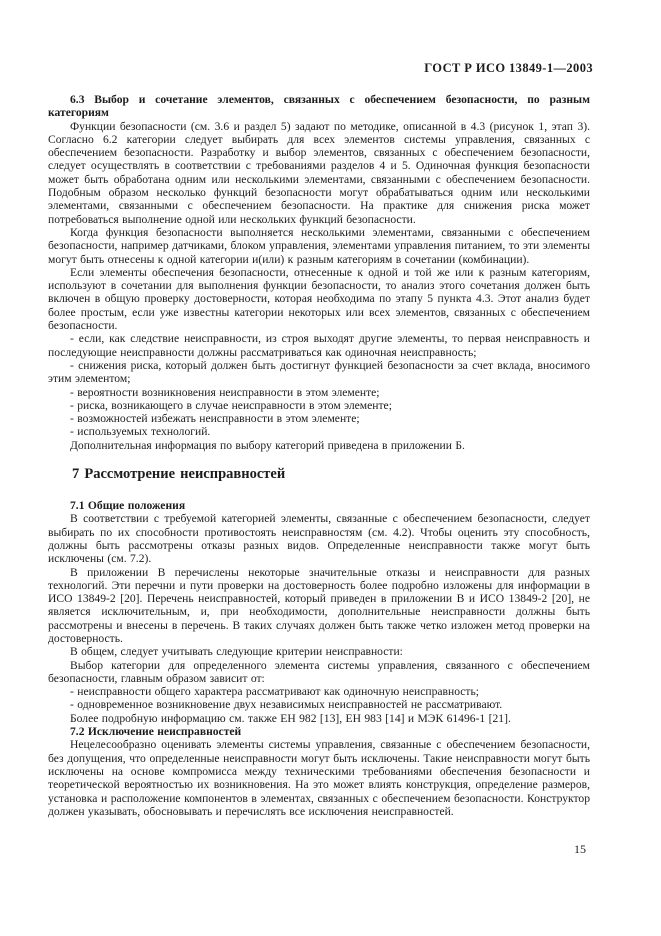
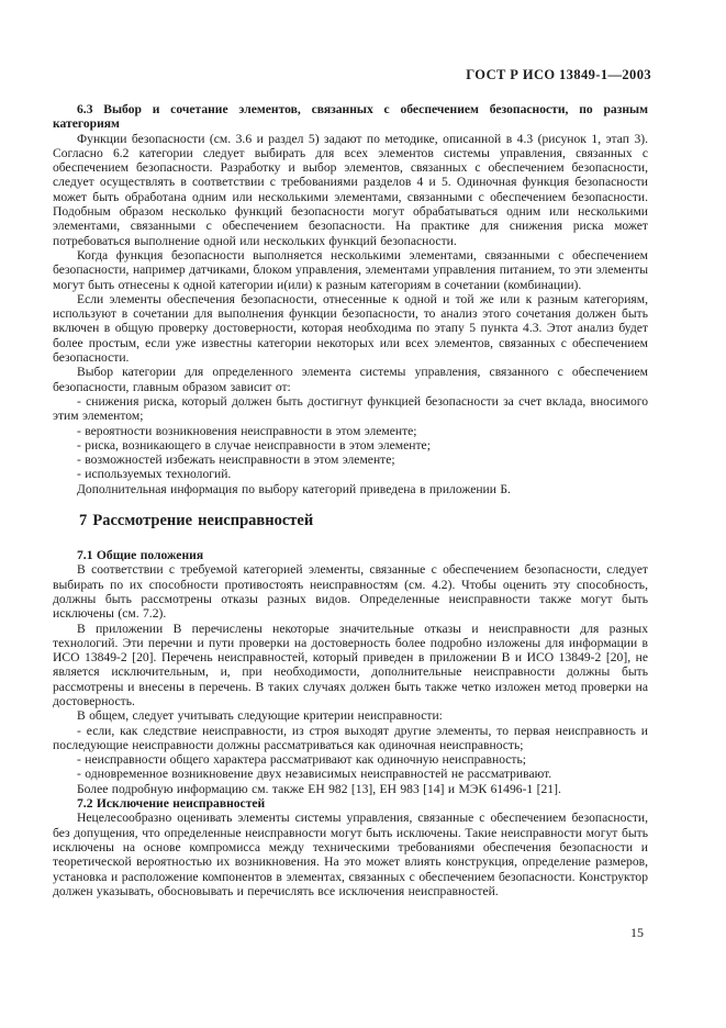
  ГОСТ Р ИСО 13849-1—2003
  6.3 Выбор и сочетание элементов, связанных с обеспечением безопасности, по разным категориям
  Функции безопасности (см. 3.6 и раздел 5) задают по методике, описанной в 4.3 (рисунок 1, этап 3). Согласно 6.2 категории следует выбирать для всех элементов системы управления, связанных с обеспечением безопасности. Разработку и выбор элементов, связанных с обеспечением безопасности, следует осуществлять в соответствии с требованиями разделов 4 и 5. Одиночная функция безопасности может быть обработана одним или несколькими элементами, связанными с обеспечением безопасности. Подобным образом несколько функций безопасности могут обрабатываться одним или несколькими элементами, связанными с обеспечением безопасности. На практике для снижения риска может потребоваться выполнение одной или нескольких функций безопасности.
  Когда функция безопасности выполняется несколькими элементами, связанными с обеспечением безопасности, например датчиками, блоком управления, элементами управления питанием, то эти элементы могут быть отнесены к одной категории и(или) к разным категориям в сочетании (комбинации).
  Если элементы обеспечения безопасности, отнесенные к одной и той же или к разным категориям, используют в сочетании для выполнения функции безопасности, то анализ этого сочетания должен быть включен в общую проверку достоверности, которая необходима по этапу 5 пункта 4.3. Этот анализ будет более простым, если уже известны категории некоторых или всех элементов, связанных с обеспечением безопасности.
- - если, как следствие неисправности, из строя выходят другие элементы, то первая неисправность и последующие неисправности должны рассматриваться как одиночная неисправность;
+ Выбор категории для определенного элемента системы управления, связанного с обеспечением безопасности, главным образом зависит от:
  - снижения риска, который должен быть достигнут функцией безопасности за счет вклада, вносимого этим элементом;
  - вероятности возникновения неисправности в этом элементе;
  - риска, возникающего в случае неисправности в этом элементе;
  - возможностей избежать неисправности в этом элементе;
  - используемых технологий.
  Дополнительная информация по выбору категорий приведена в приложении Б.
  7 Рассмотрение неисправностей
  7.1 Общие положения
  В соответствии с требуемой категорией элементы, связанные с обеспечением безопасности, следует выбирать по их способности противостоять неисправностям (см. 4.2). Чтобы оценить эту способность, должны быть рассмотрены отказы разных видов. Определенные неисправности также могут быть исключены (см. 7.2).
  В приложении В перечислены некоторые значительные отказы и неисправности для разных технологий. Эти перечни и пути проверки на достоверность более подробно изложены для информации в ИСО 13849-2 [20]. Перечень неисправностей, который приведен в приложении В и ИСО 13849-2 [20], не является исключительным, и, при необходимости, дополнительные неисправности должны быть рассмотрены и внесены в перечень. В таких случаях должен быть также четко изложен метод проверки на достоверность.
  В общем, следует учитывать следующие критерии неисправности:
- Выбор категории для определенного элемента системы управления, связанного с обеспечением безопасности, главным образом зависит от:
+ - если, как следствие неисправности, из строя выходят другие элементы, то первая неисправность и последующие неисправности должны рассматриваться как одиночная неисправность;
  - неисправности общего характера рассматривают как одиночную неисправность;
  - одновременное возникновение двух независимых неисправностей не рассматривают.
  Более подробную информацию см. также ЕН 982 [13], ЕН 983 [14] и МЭК 61496-1 [21].
  7.2 Исключение неисправностей
  Нецелесообразно оценивать элементы системы управления, связанные с обеспечением безопасности, без допущения, что определенные неисправности могут быть исключены. Такие неисправности могут быть исключены на основе компромисса между техническими требованиями обеспечения безопасности и теоретической вероятностью их возникновения. На это может влиять конструкция, определение размеров, установка и расположение компонентов в элементах, связанных с обеспечением безопасности. Конструктор должен указывать, обосновывать и перечислять все исключения неисправностей.
  15
